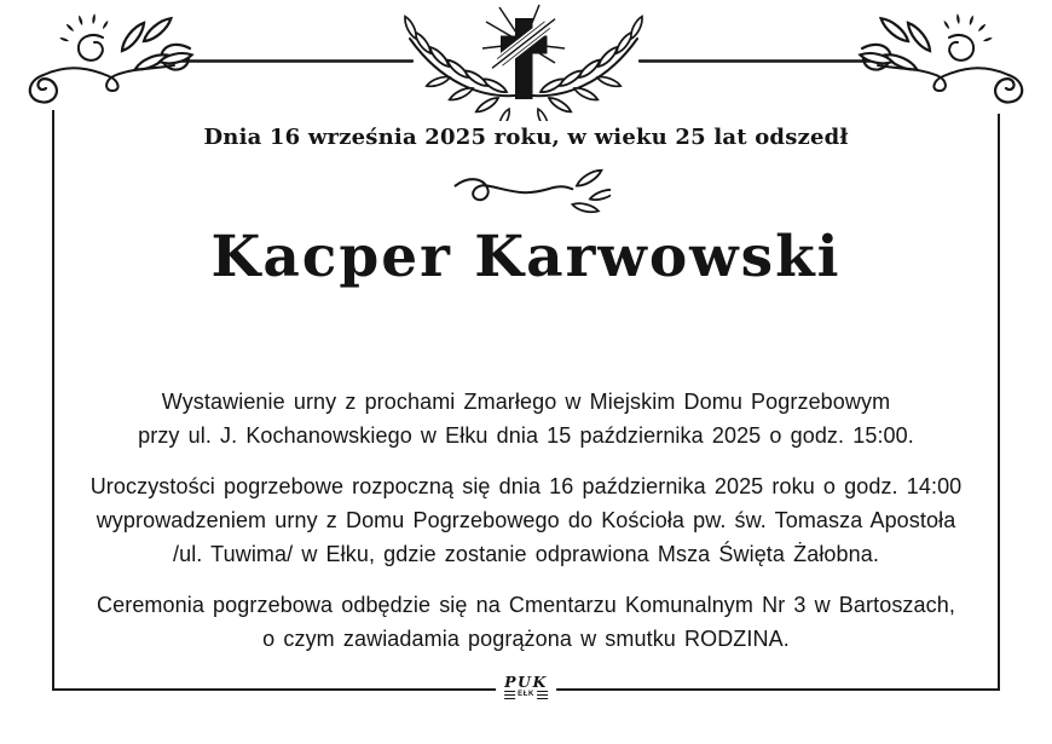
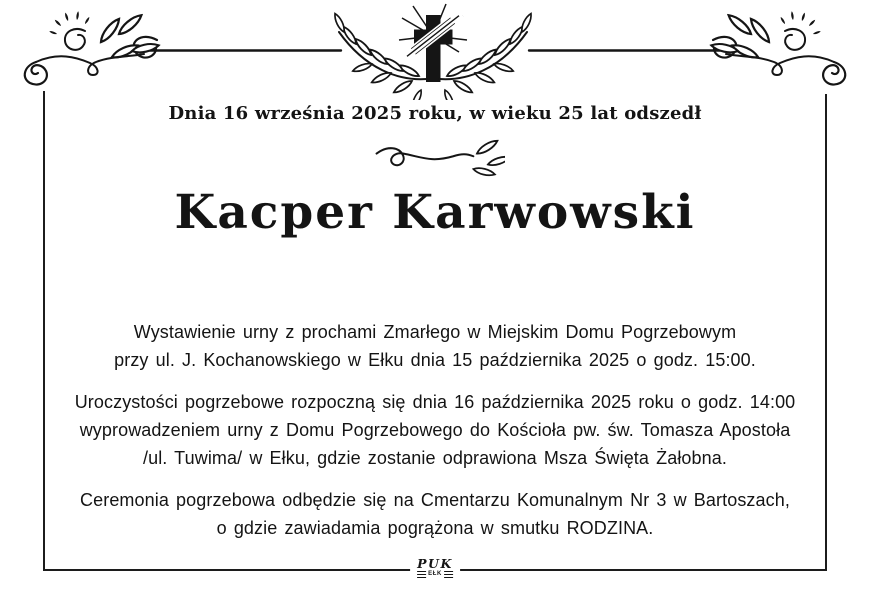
  Dnia 16 września 2025 roku, w wieku 25 lat odszedł
  Kacper Karwowski
  Wystawienie urny z prochami Zmarłego w Miejskim Domu Pogrzebowym
  przy ul. J. Kochanowskiego w Ełku dnia 15 października 2025 o godz. 15:00.
  Uroczystości pogrzebowe rozpoczną się dnia 16 października 2025 roku o godz. 14:00
  wyprowadzeniem urny z Domu Pogrzebowego do Kościoła pw. św. Tomasza Apostoła
  /ul. Tuwima/ w Ełku, gdzie zostanie odprawiona Msza Święta Żałobna.
  Ceremonia pogrzebowa odbędzie się na Cmentarzu Komunalnym Nr 3 w Bartoszach,
- o czym zawiadamia pogrążona w smutku RODZINA.
+ o gdzie zawiadamia pogrążona w smutku RODZINA.
  PUK
